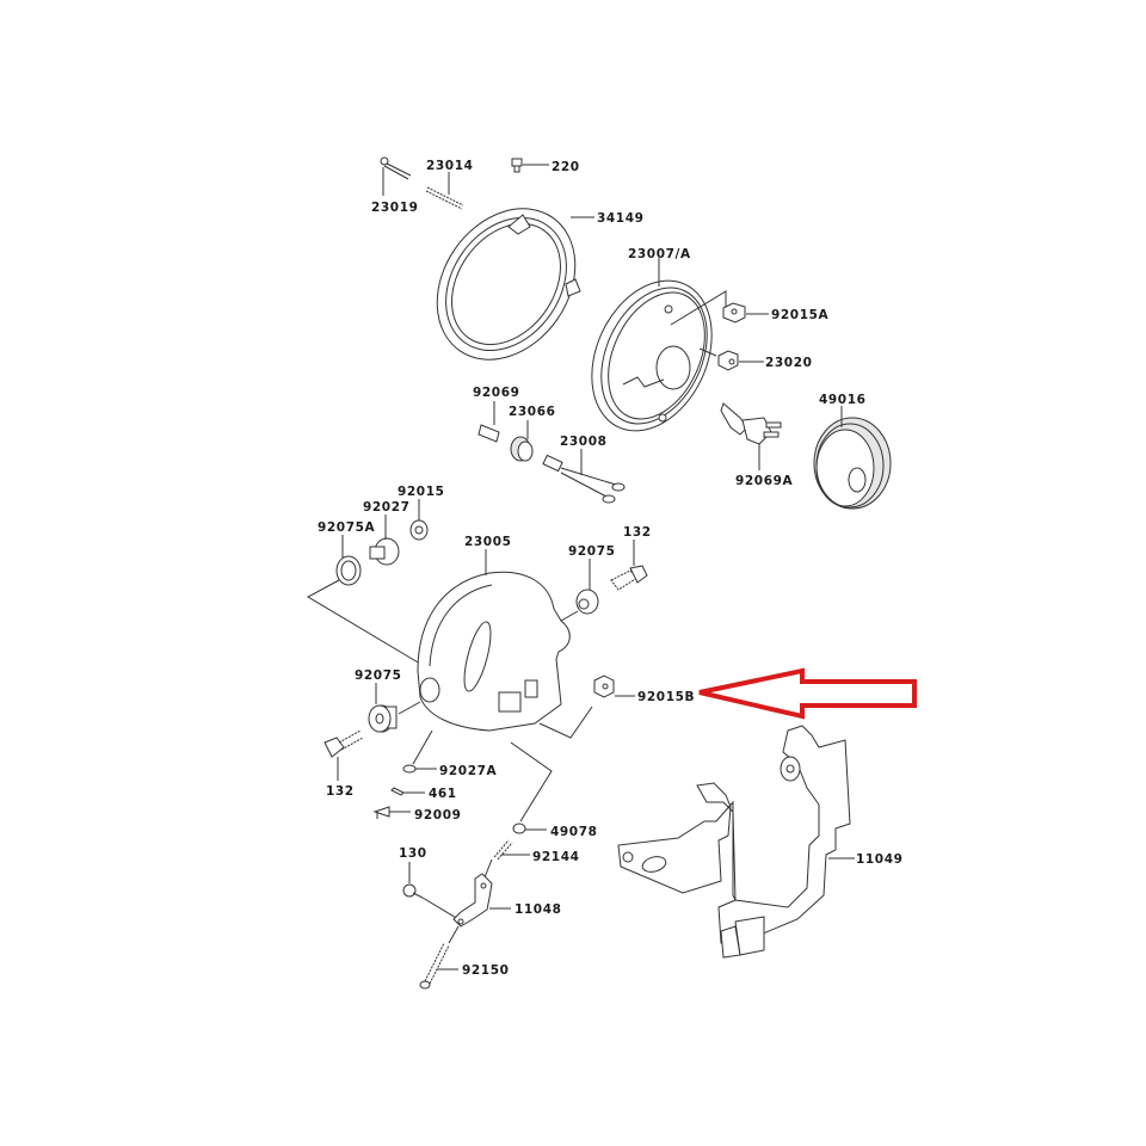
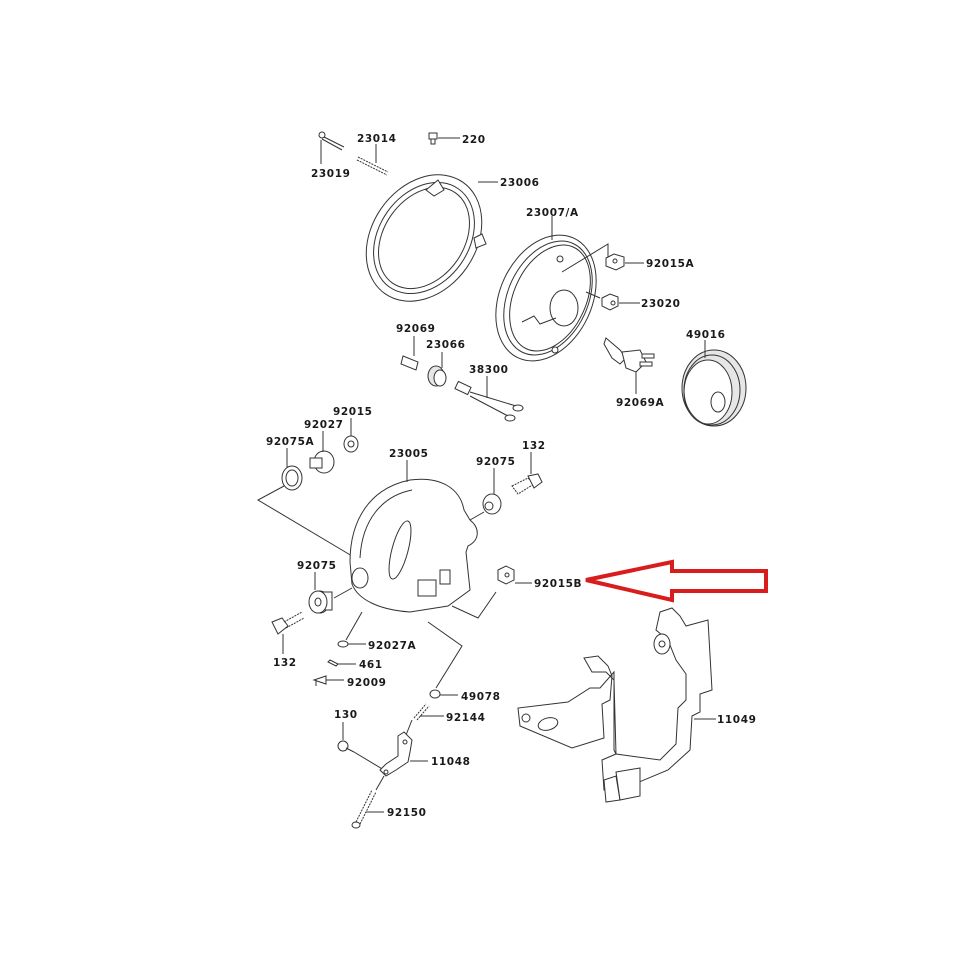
  23019
  23014
  220
- 34149
+ 23006
  23007/A
  92015A
  23020
  49016
  92069A
  92069
  23066
- 23008
+ 38300
  92015
  92027
  92075A
  23005
  132
  92075
  92075
  92015B
  132
  92027A
  461
  92009
  49078
  92144
  130
  11048
  92150
  11049
